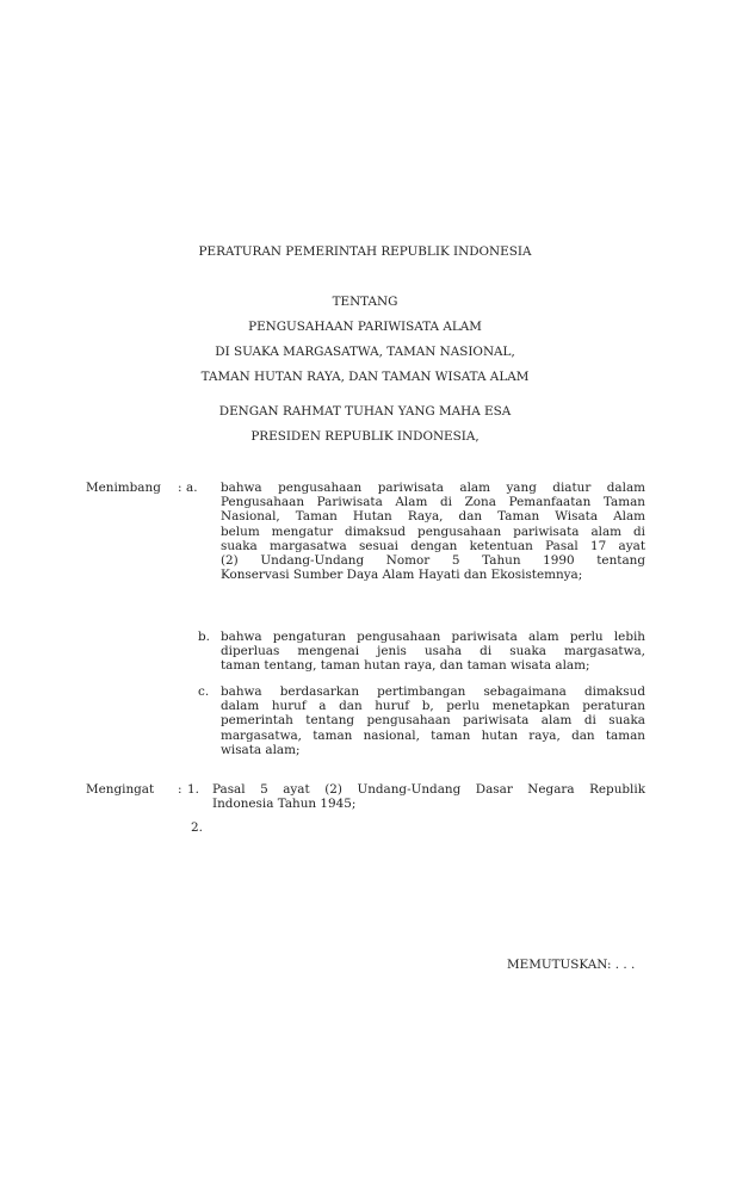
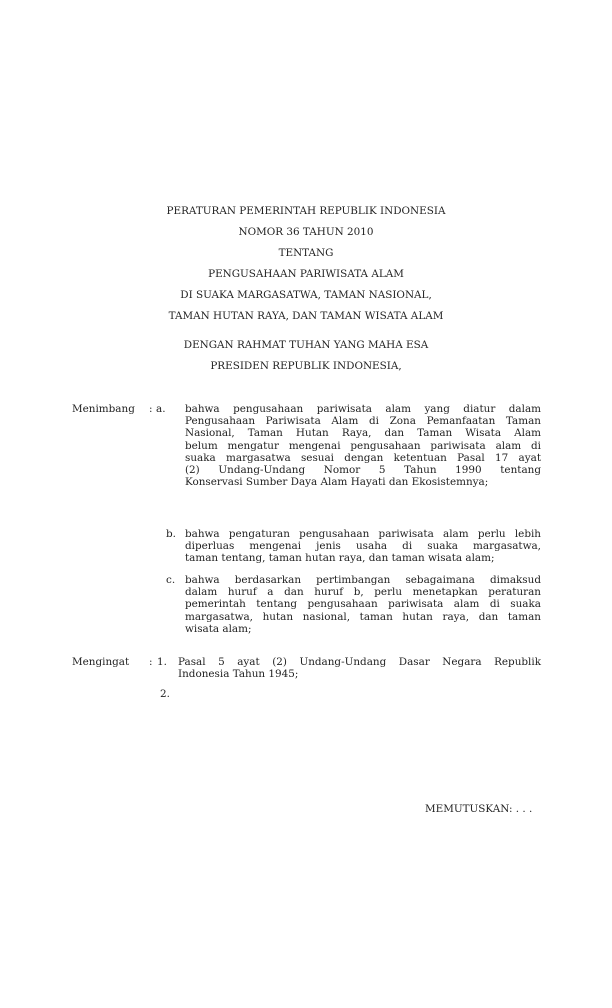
  PERATURAN PEMERINTAH REPUBLIK INDONESIA
+ NOMOR 36 TAHUN 2010
  TENTANG
  PENGUSAHAAN PARIWISATA ALAM
  DI SUAKA MARGASATWA, TAMAN NASIONAL,
  TAMAN HUTAN RAYA, DAN TAMAN WISATA ALAM
  DENGAN RAHMAT TUHAN YANG MAHA ESA
  PRESIDEN REPUBLIK INDONESIA,
  Menimbang
  :
  a.
  bahwa pengusahaan pariwisata alam yang diatur dalam
  Pengusahaan Pariwisata Alam di Zona Pemanfaatan Taman
  Nasional, Taman Hutan Raya, dan Taman Wisata Alam
- belum mengatur dimaksud pengusahaan pariwisata alam di
+ belum mengatur mengenai pengusahaan pariwisata alam di
  suaka margasatwa sesuai dengan ketentuan Pasal 17 ayat
  (2) Undang-Undang Nomor 5 Tahun 1990 tentang
  Konservasi Sumber Daya Alam Hayati dan Ekosistemnya;
  b.
  bahwa pengaturan pengusahaan pariwisata alam perlu lebih
  diperluas mengenai jenis usaha di suaka margasatwa,
  taman tentang, taman hutan raya, dan taman wisata alam;
  c.
  bahwa berdasarkan pertimbangan sebagaimana dimaksud
  dalam huruf a dan huruf b, perlu menetapkan peraturan
  pemerintah tentang pengusahaan pariwisata alam di suaka
- margasatwa, taman nasional, taman hutan raya, dan taman
+ margasatwa, hutan nasional, taman hutan raya, dan taman
  wisata alam;
  Mengingat
  :
  1.
  Pasal 5 ayat (2) Undang-Undang Dasar Negara Republik
  Indonesia Tahun 1945;
  2.
  MEMUTUSKAN: . . .
